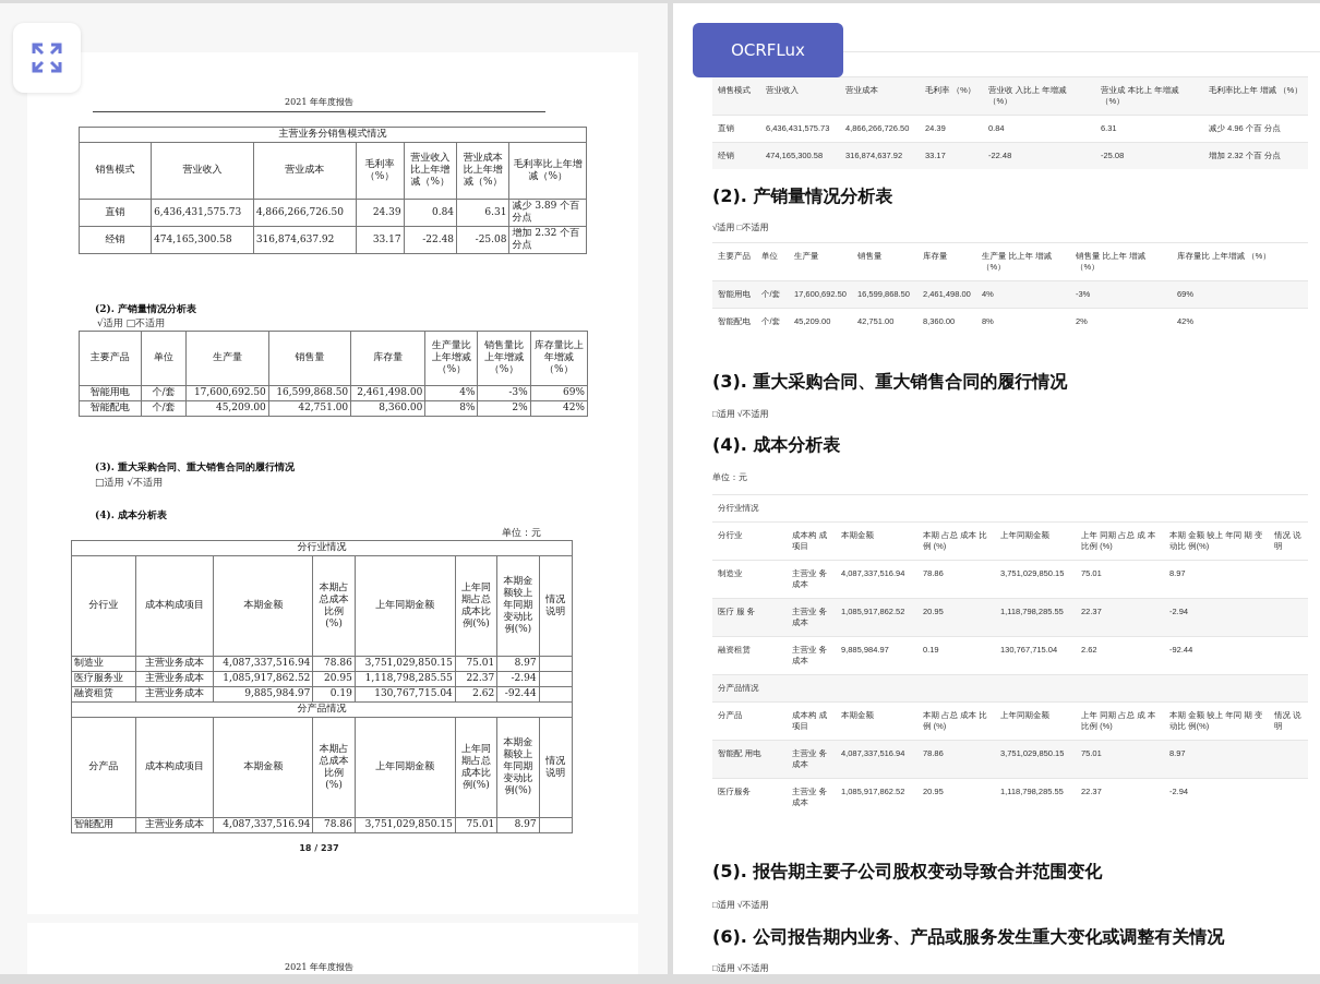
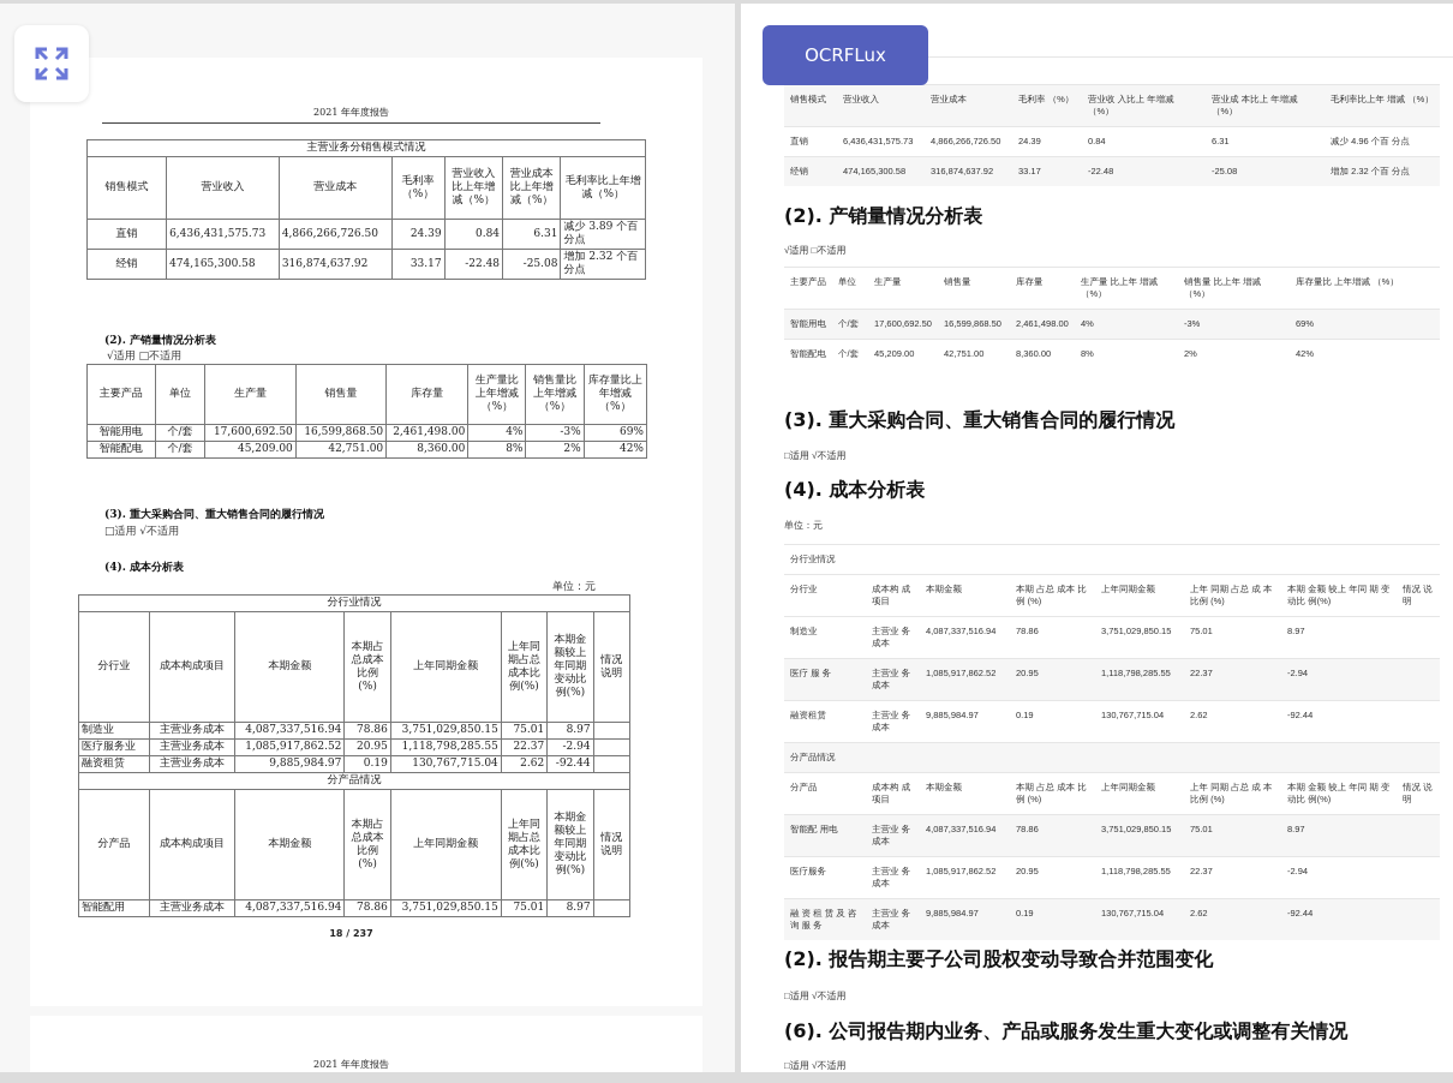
  2021 年年度报告
  主营业务分销售模式情况
  销售模式	营业收入	营业成本	毛利率（%）	营业收入比上年增减（%）	营业成本比上年增减（%）	毛利率比上年增减（%）
  直销	6,436,431,575.73	4,866,266,726.50	24.39	0.84	6.31	减少 3.89 个百分点
  经销	474,165,300.58	316,874,637.92	33.17	-22.48	-25.08	增加 2.32 个百分点
  (2). 产销量情况分析表
  √适用 □不适用
  主要产品	单位	生产量	销售量	库存量	生产量比上年增减（%）	销售量比上年增减（%）	库存量比上年增减（%）
  智能用电	个/套	17,600,692.50	16,599,868.50	2,461,498.00	4%	-3%	69%
  智能配电	个/套	45,209.00	42,751.00	8,360.00	8%	2%	42%
  (3). 重大采购合同、重大销售合同的履行情况
  □适用 √不适用
  (4). 成本分析表
  单位：元
  分行业情况
  分行业	成本构成项目	本期金额	本期占总成本比例(%)	上年同期金额	上年同期占总成本比例(%)	本期金额较上年同期变动比例(%)	情况说明
  制造业	主营业务成本	4,087,337,516.94	78.86	3,751,029,850.15	75.01	8.97
  医疗服务业	主营业务成本	1,085,917,862.52	20.95	1,118,798,285.55	22.37	-2.94
  融资租赁	主营业务成本	9,885,984.97	0.19	130,767,715.04	2.62	-92.44
  分产品情况
  分产品	成本构成项目	本期金额	本期占总成本比例(%)	上年同期金额	上年同期占总成本比例(%)	本期金额较上年同期变动比例(%)	情况说明
  智能配用	主营业务成本	4,087,337,516.94	78.86	3,751,029,850.15	75.01	8.97
  18 / 237
  2021 年年度报告
  OCRFLux
  销售模式	营业收入	营业成本	毛利率 （%）	营业收 入比上 年增减 （%）	营业成 本比上 年增减 （%）	毛利率比上年 增减 （%）
  直销	6,436,431,575.73	4,866,266,726.50	24.39	0.84	6.31	减少 4.96 个百 分点
  经销	474,165,300.58	316,874,637.92	33.17	-22.48	-25.08	增加 2.32 个百 分点
  (2). 产销量情况分析表
  √适用 □不适用
  主要产品	单位	生产量	销售量	库存量	生产量 比上年 增减 （%）	销售量 比上年 增减 （%）	库存量比 上年增减 （%）
  智能用电	个/套	17,600,692.50	16,599,868.50	2,461,498.00	4%	-3%	69%
  智能配电	个/套	45,209.00	42,751.00	8,360.00	8%	2%	42%
  (3). 重大采购合同、重大销售合同的履行情况
  □适用 √不适用
  (4). 成本分析表
  单位：元
  分行业情况
  分行业	成本构 成项目	本期金额	本期 占总 成本 比例 (%)	上年同期金额	上年 同期 占总 成 本 比例 (%)	本期 金额 较上 年同 期 变 动比 例(%)	情况 说明
  制造业	主营业 务成本	4,087,337,516.94	78.86	3,751,029,850.15	75.01	8.97
  医疗 服 务	主营业 务成本	1,085,917,862.52	20.95	1,118,798,285.55	22.37	-2.94
  融资租赁	主营业 务成本	9,885,984.97	0.19	130,767,715.04	2.62	-92.44
  分产品情况
  分产品	成本构 成项目	本期金额	本期 占总 成本 比例 (%)	上年同期金额	上年 同期 占总 成 本 比例 (%)	本期 金额 较上 年同 期 变 动比 例(%)	情况 说明
  智能配 用电	主营业 务成本	4,087,337,516.94	78.86	3,751,029,850.15	75.01	8.97
  医疗服务	主营业 务成本	1,085,917,862.52	20.95	1,118,798,285.55	22.37	-2.94
+ 融 资 租 赁 及 咨 询 服 务	主营业 务成本	9,885,984.97	0.19	130,767,715.04	2.62	-92.44
- (5). 报告期主要子公司股权变动导致合并范围变化
+ (2). 报告期主要子公司股权变动导致合并范围变化
  □适用 √不适用
  (6). 公司报告期内业务、产品或服务发生重大变化或调整有关情况
  □适用 √不适用
